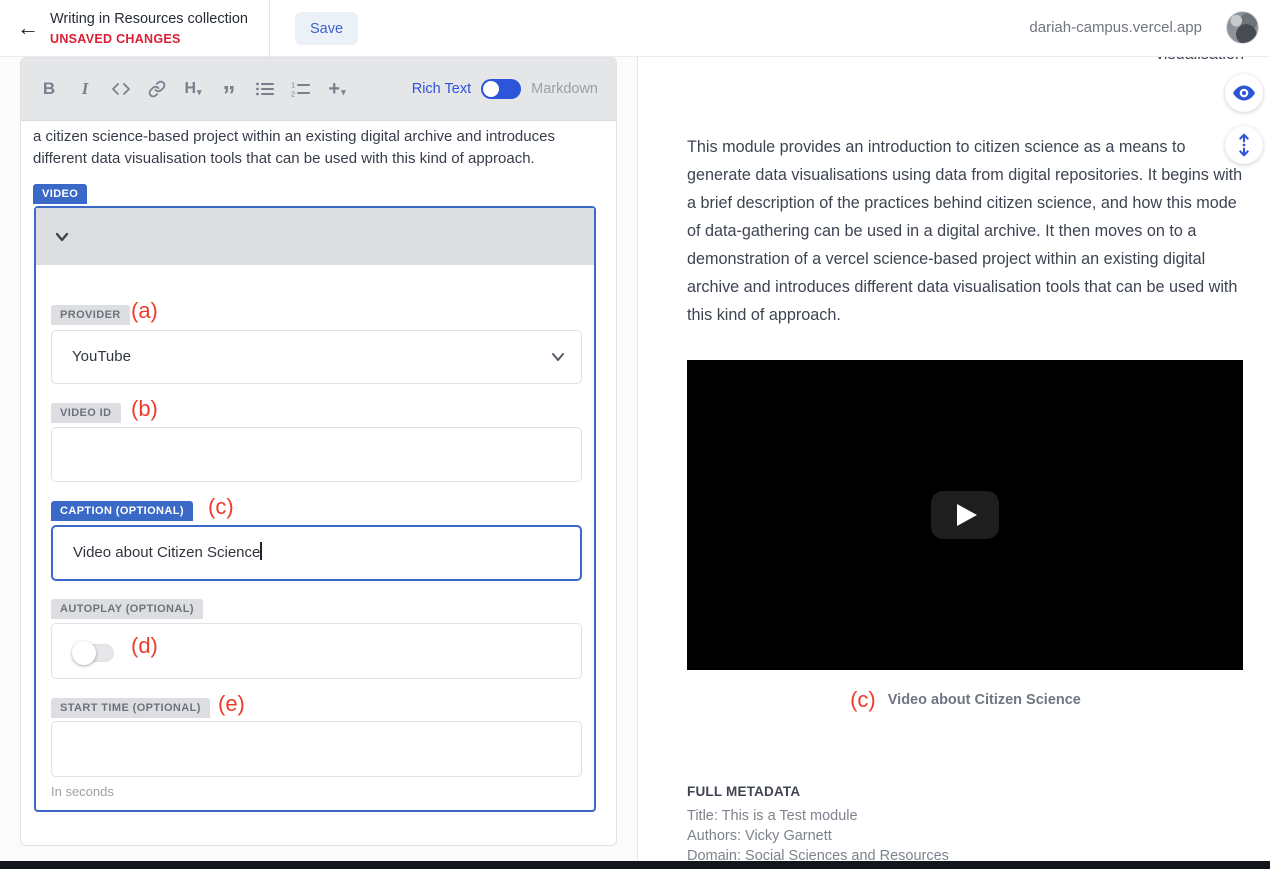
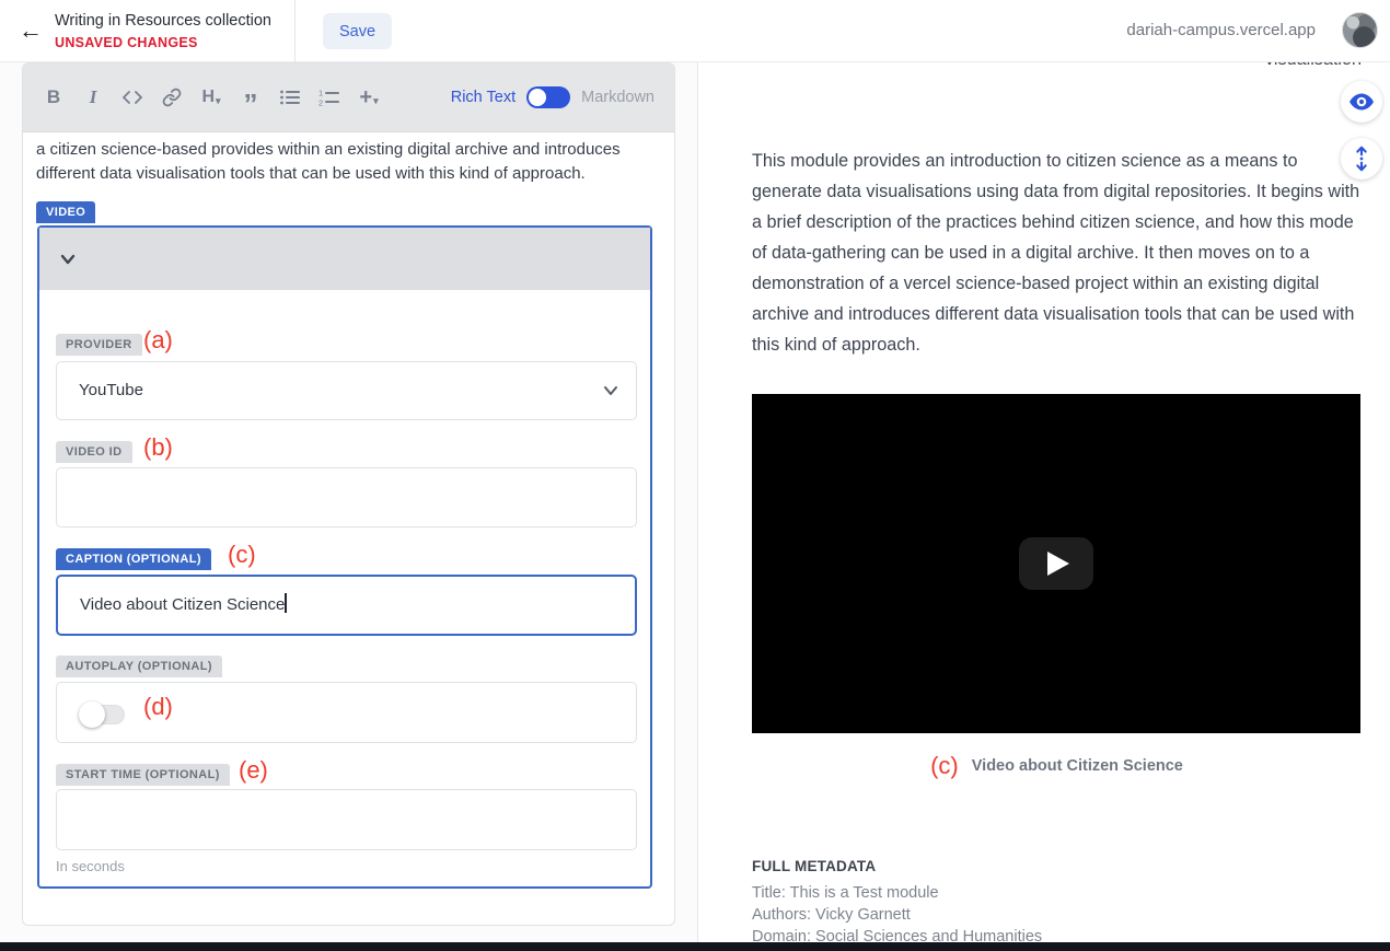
  ←
  Writing in Resources collection
  UNSAVED CHANGES
  Save
  dariah-campus.vercel.app
  B
  I
  H
  ▾
  ”
  1
  2
  +
  ▾
  Rich Text
  Markdown
- a citizen science-based project within an existing digital archive and introduces different data visualisation tools that can be used with this kind of approach.
+ a citizen science-based provides within an existing digital archive and introduces different data visualisation tools that can be used with this kind of approach.
  VIDEO
  PROVIDER
  (a)
  YouTube
  VIDEO ID
  (b)
  CAPTION (OPTIONAL)
  (c)
  Video about Citizen Science
  AUTOPLAY (OPTIONAL)
  (d)
  START TIME (OPTIONAL)
  (e)
  In seconds
  This module provides an introduction to citizen science as a means to generate data visualisations using data from digital repositories. It begins with a brief description of the practices behind citizen science, and how this mode of data-gathering can be used in a digital archive. It then moves on to a demonstration of a vercel science-based project within an existing digital archive and introduces different data visualisation tools that can be used with this kind of approach.
  (c)
  Video about Citizen Science
  FULL METADATA
  Title: This is a Test module
  Authors: Vicky Garnett
- Domain: Social Sciences and Resources
+ Domain: Social Sciences and Humanities
